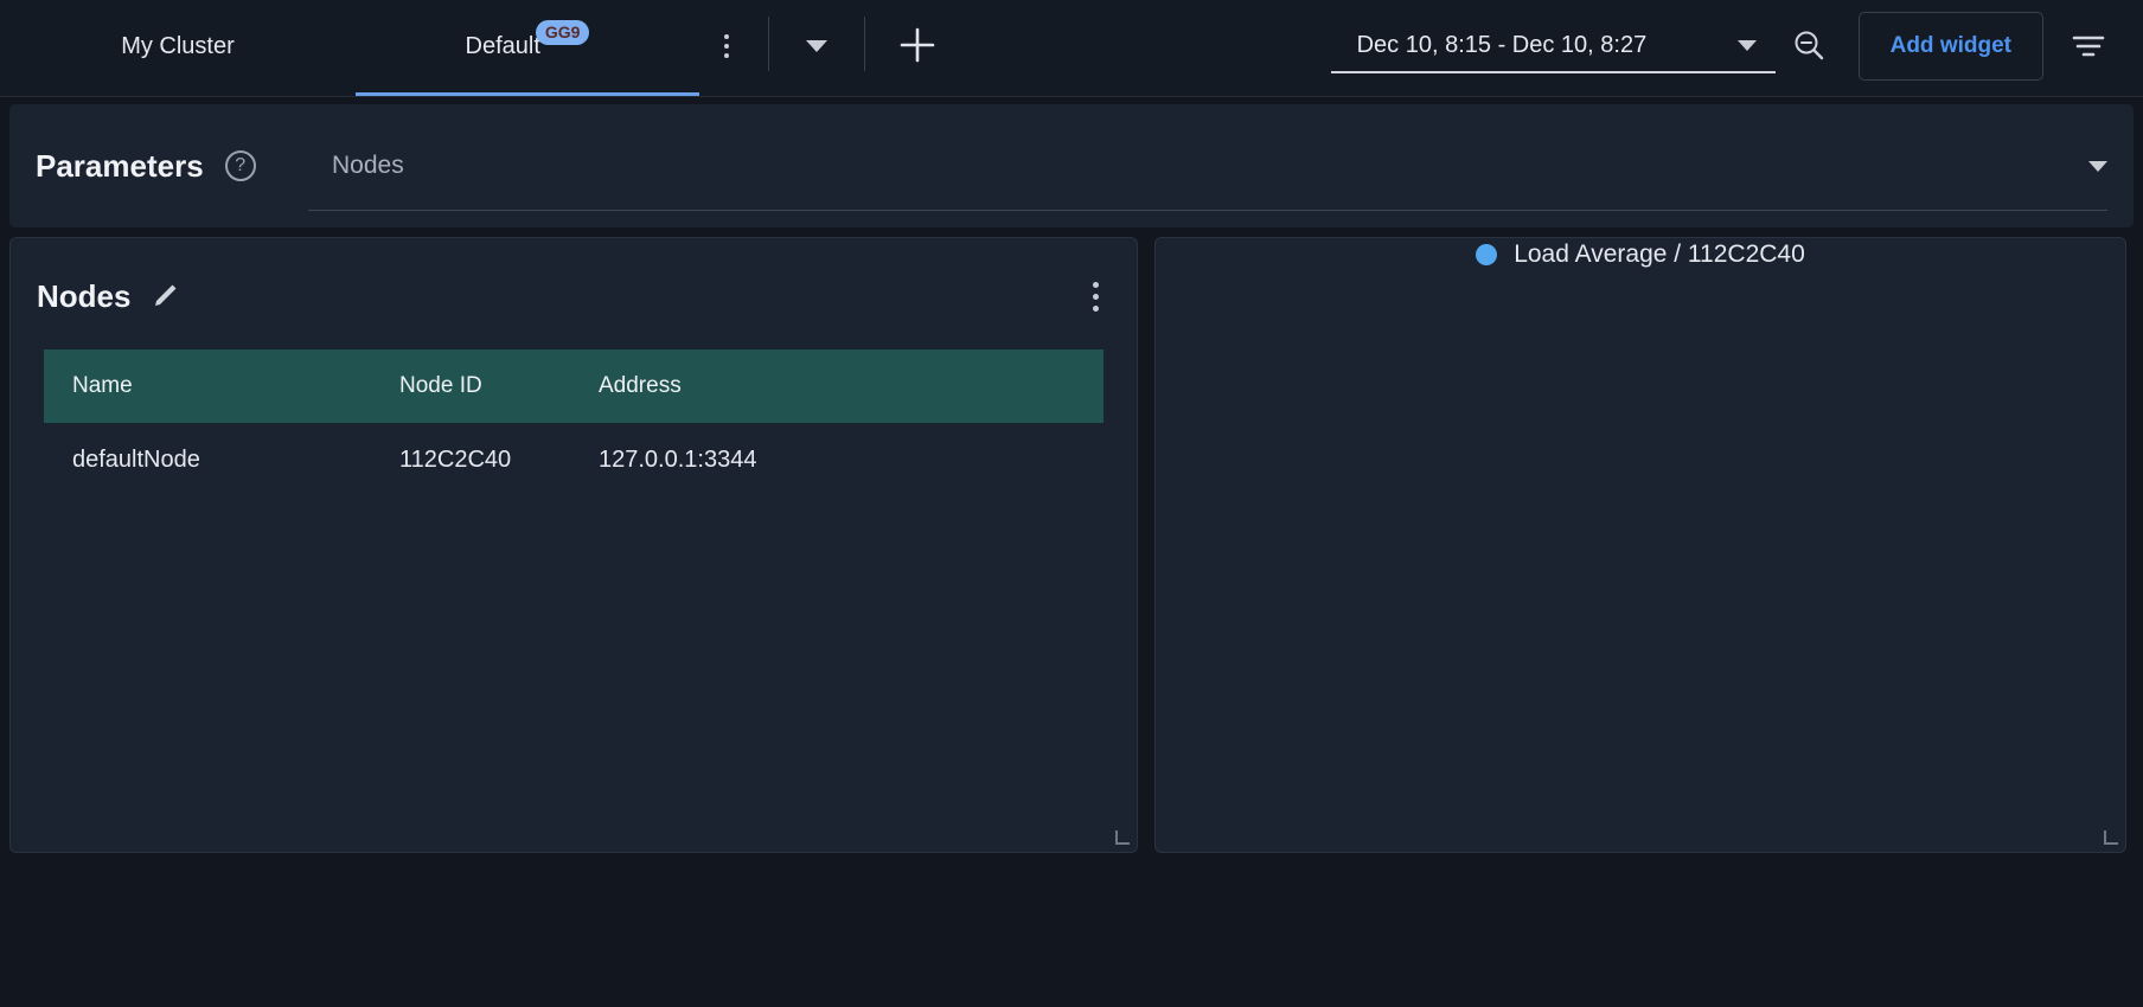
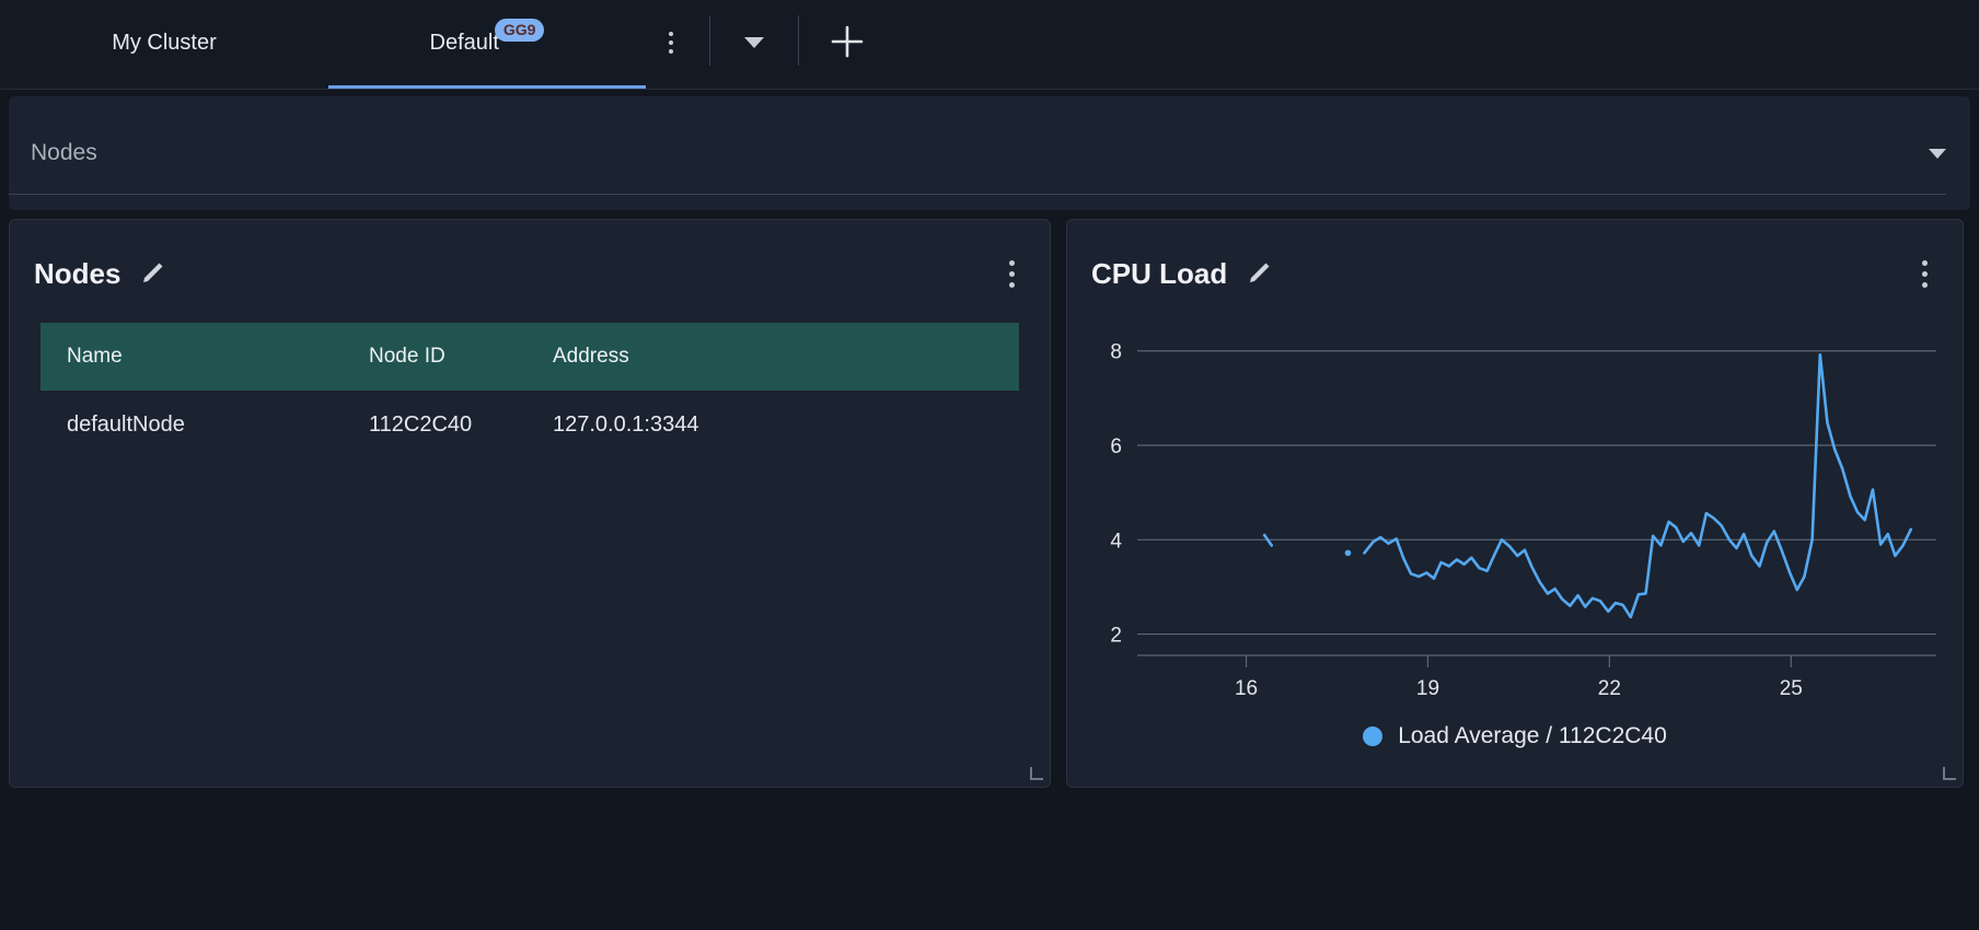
  My Cluster
  Default
  GG9
- Dec 10, 8:15 - Dec 10, 8:27
- Add widget
- Parameters
- ?
  Nodes
  Nodes
  Name	Node ID	Address
  defaultNode	112C2C40	127.0.0.1:3344
+ CPU Load
+ 2
+ 4
+ 6
+ 8
+ 16
+ 19
+ 22
+ 25
  Load Average / 112C2C40
